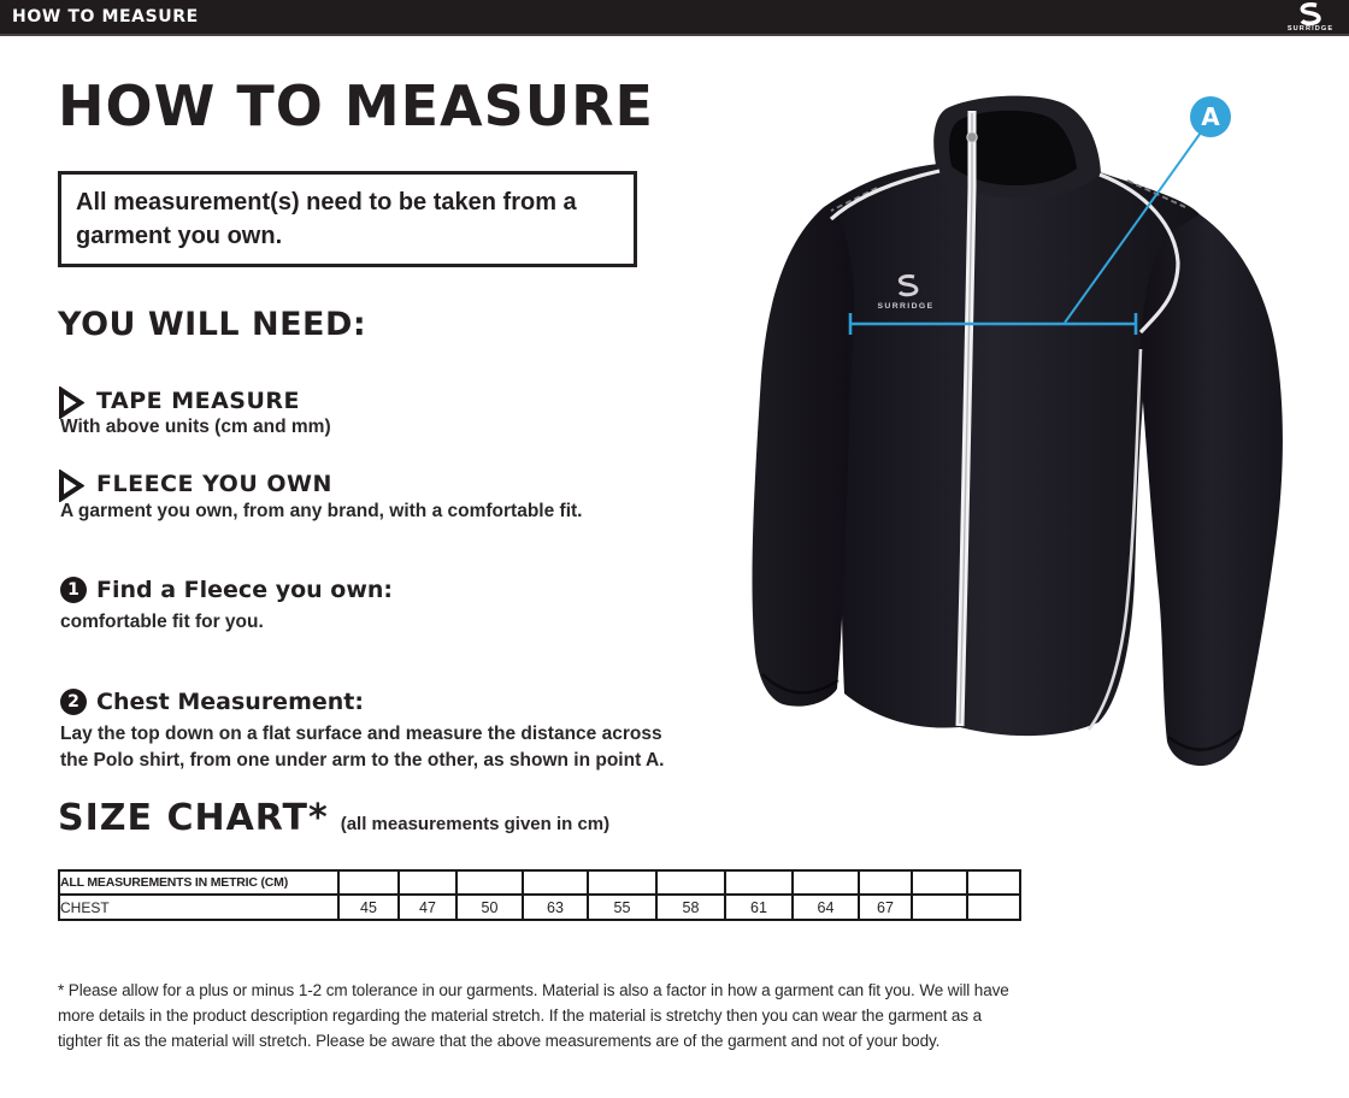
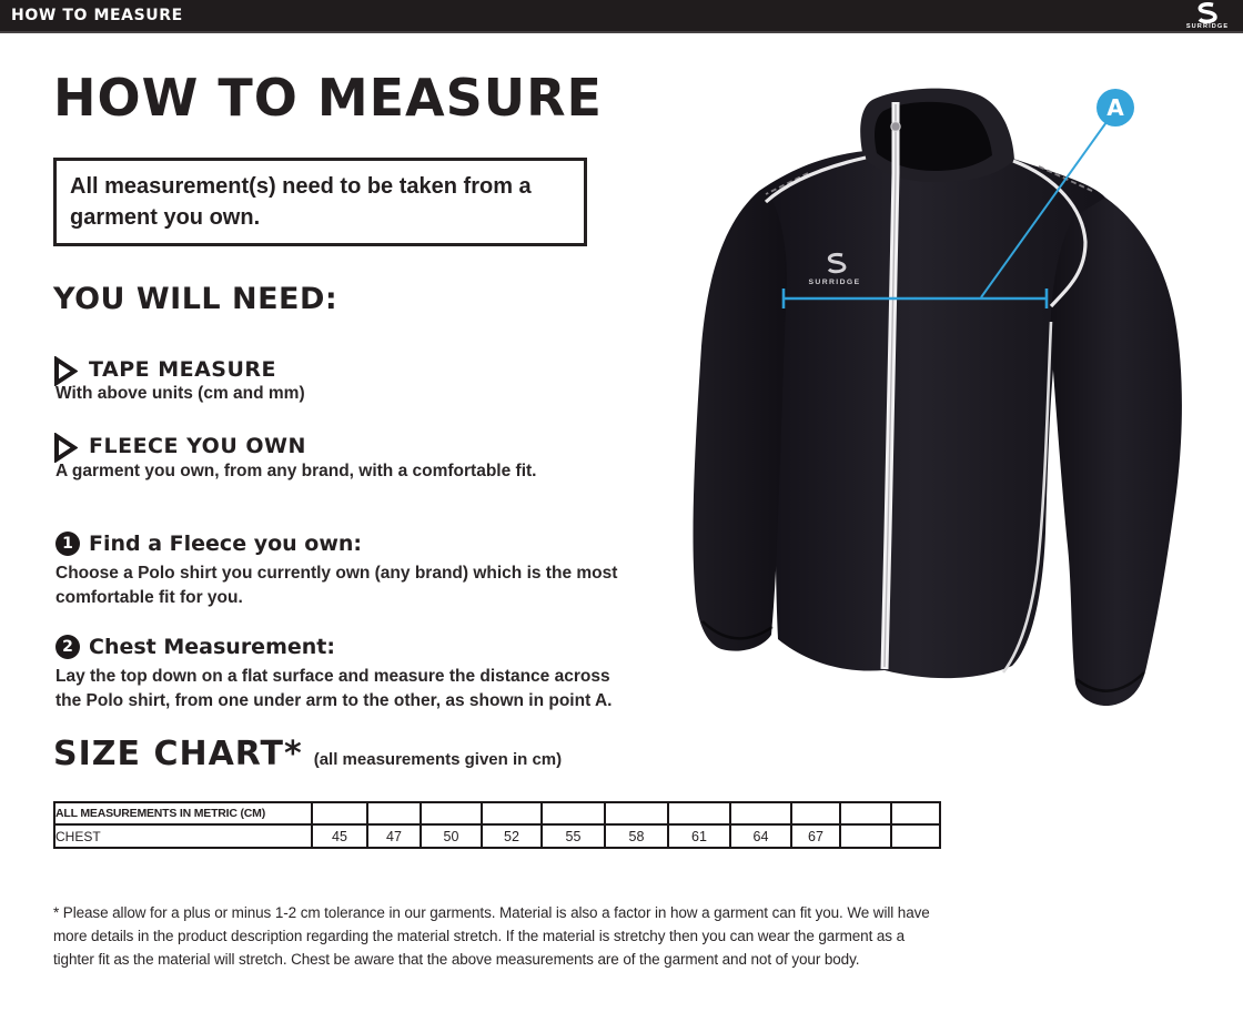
  HOW TO MEASURE
  HOW TO MEASURE
  All measurement(s) need to be taken from a
  garment you own.
  YOU WILL NEED:
  TAPE MEASURE
  With above units (cm and mm)
  FLEECE YOU OWN
  A garment you own, from any brand, with a comfortable fit.
  1
  Find a Fleece you own:
+ Choose a Polo shirt you currently own (any brand) which is the most
  comfortable fit for you.
  2
  Chest Measurement:
  Lay the top down on a flat surface and measure the distance across
  the Polo shirt, from one under arm to the other, as shown in point A.
  SIZE CHART*
  (all measurements given in cm)
  ALL MEASUREMENTS IN METRIC (CM)
- CHEST	45	47	50	63	55	58	61	64	67
+ CHEST	45	47	50	52	55	58	61	64	67
  * Please allow for a plus or minus 1-2 cm tolerance in our garments. Material is also a factor in how a garment can fit you. We will have
  more details in the product description regarding the material stretch. If the material is stretchy then you can wear the garment as a
- tighter fit as the material will stretch. Please be aware that the above measurements are of the garment and not of your body.
+ tighter fit as the material will stretch. Chest be aware that the above measurements are of the garment and not of your body.
  A
